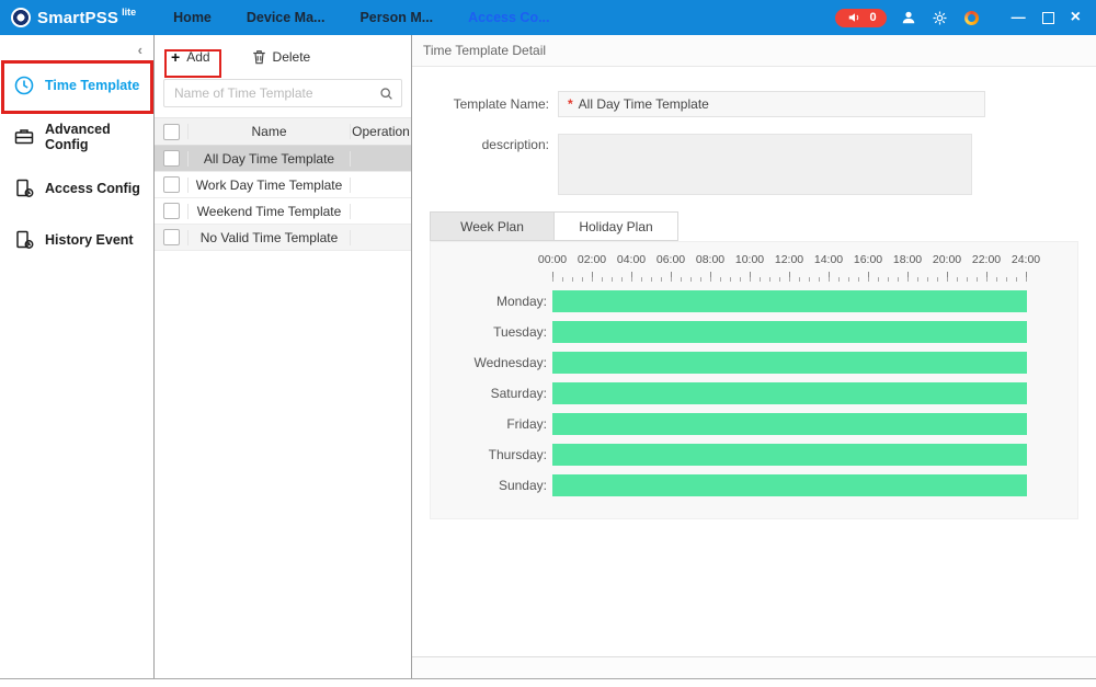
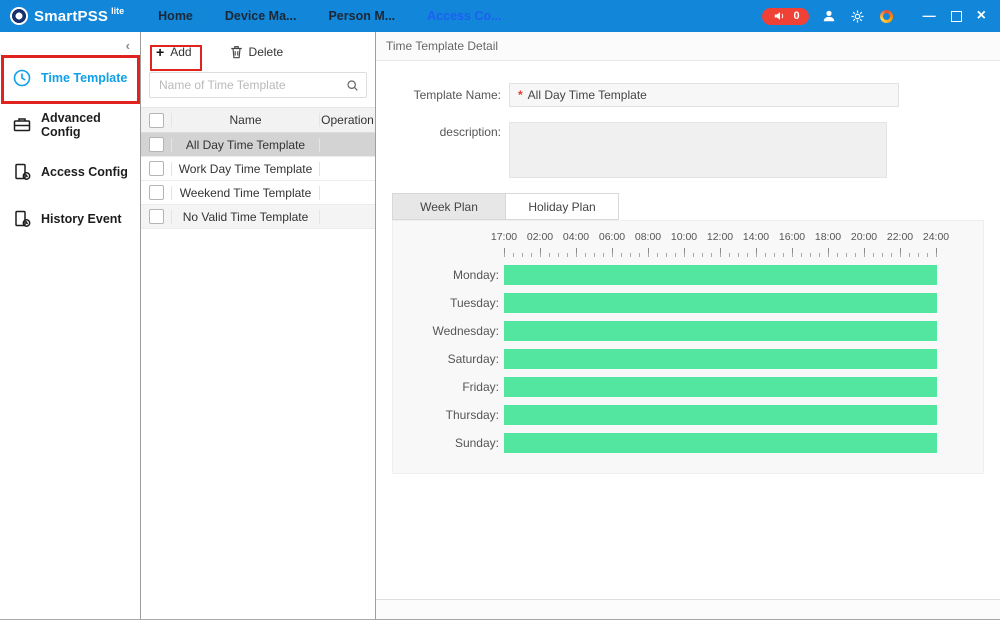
  SmartPSS
  lite
  Home
  Device Ma...
  Person M...
  Access Co...
  0
  —
  ×
  ‹
  Time Template
  Advanced Config
  Access Config
  History Event
  +
  Add
  Delete
  Name of Time Template
  Name
  Operation
  All Day Time Template
  Work Day Time Template
  Weekend Time Template
  No Valid Time Template
  Time Template Detail
  Template Name:
  *
  All Day Time Template
  description:
  Week Plan
  Holiday Plan
- 00:00
+ 17:00
  02:00
  04:00
  06:00
  08:00
  10:00
  12:00
  14:00
  16:00
  18:00
  20:00
  22:00
  24:00
  Monday:
  Tuesday:
  Wednesday:
  Saturday:
  Friday:
  Thursday:
  Sunday:
